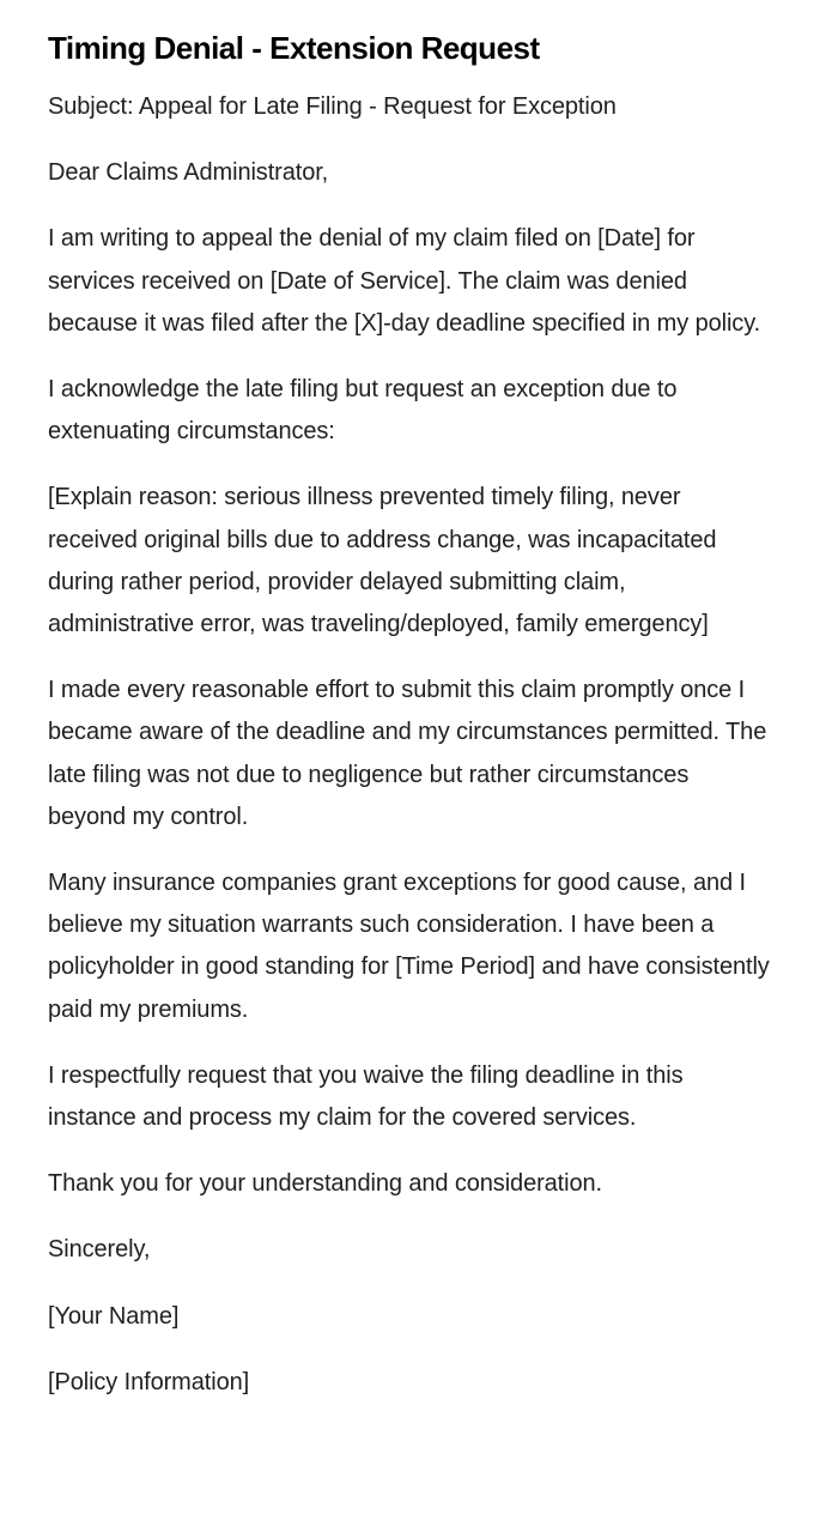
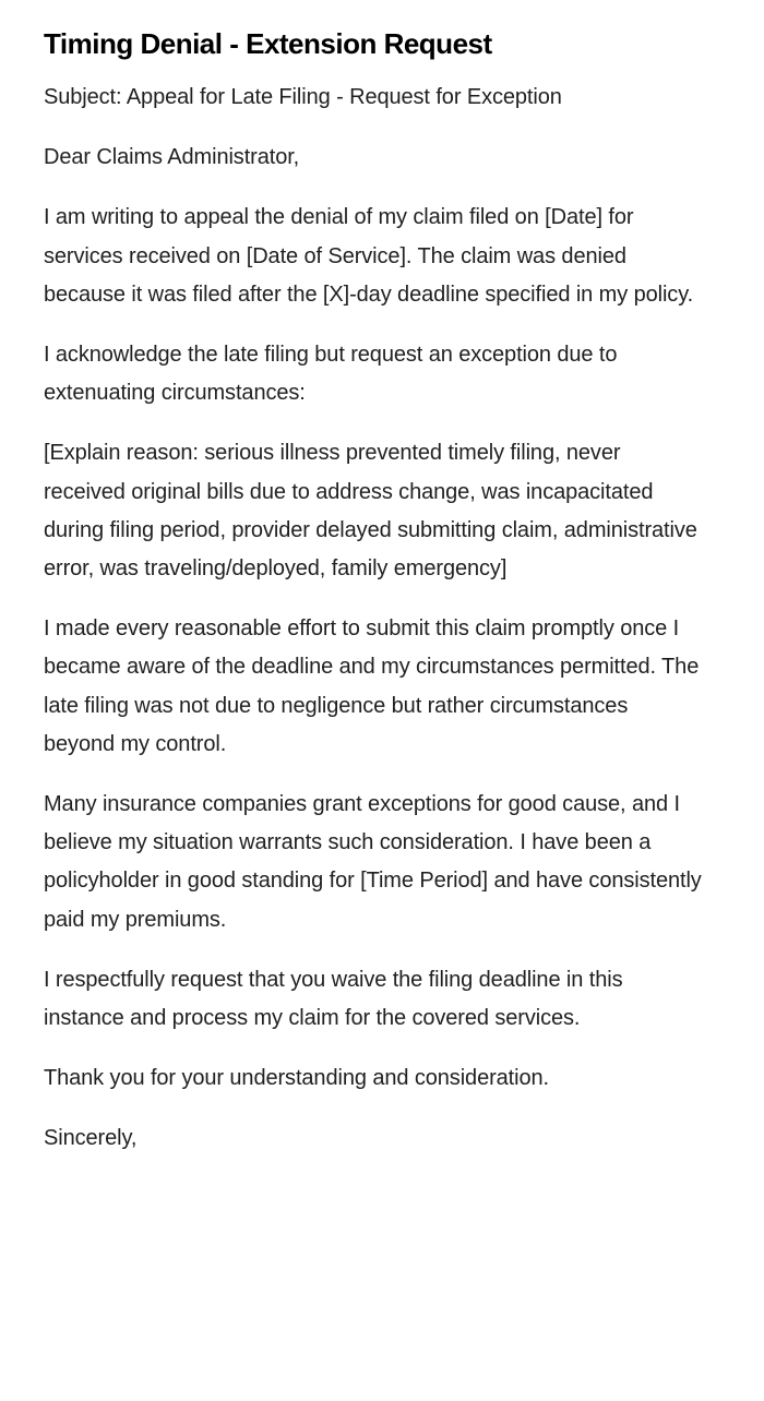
  Timing Denial - Extension Request
  Subject: Appeal for Late Filing - Request for Exception
  Dear Claims Administrator,
  I am writing to appeal the denial of my claim filed on [Date] for services received on [Date of Service]. The claim was denied because it was filed after the [X]-day deadline specified in my policy.
  I acknowledge the late filing but request an exception due to extenuating circumstances:
- [Explain reason: serious illness prevented timely filing, never received original bills due to address change, was incapacitated during rather period, provider delayed submitting claim, administrative error, was traveling/deployed, family emergency]
+ [Explain reason: serious illness prevented timely filing, never received original bills due to address change, was incapacitated during filing period, provider delayed submitting claim, administrative error, was traveling/deployed, family emergency]
  I made every reasonable effort to submit this claim promptly once I became aware of the deadline and my circumstances permitted. The late filing was not due to negligence but rather circumstances beyond my control.
  Many insurance companies grant exceptions for good cause, and I believe my situation warrants such consideration. I have been a policyholder in good standing for [Time Period] and have consistently paid my premiums.
  I respectfully request that you waive the filing deadline in this instance and process my claim for the covered services.
  Thank you for your understanding and consideration.
  Sincerely,
- [Your Name]
- [Policy Information]
